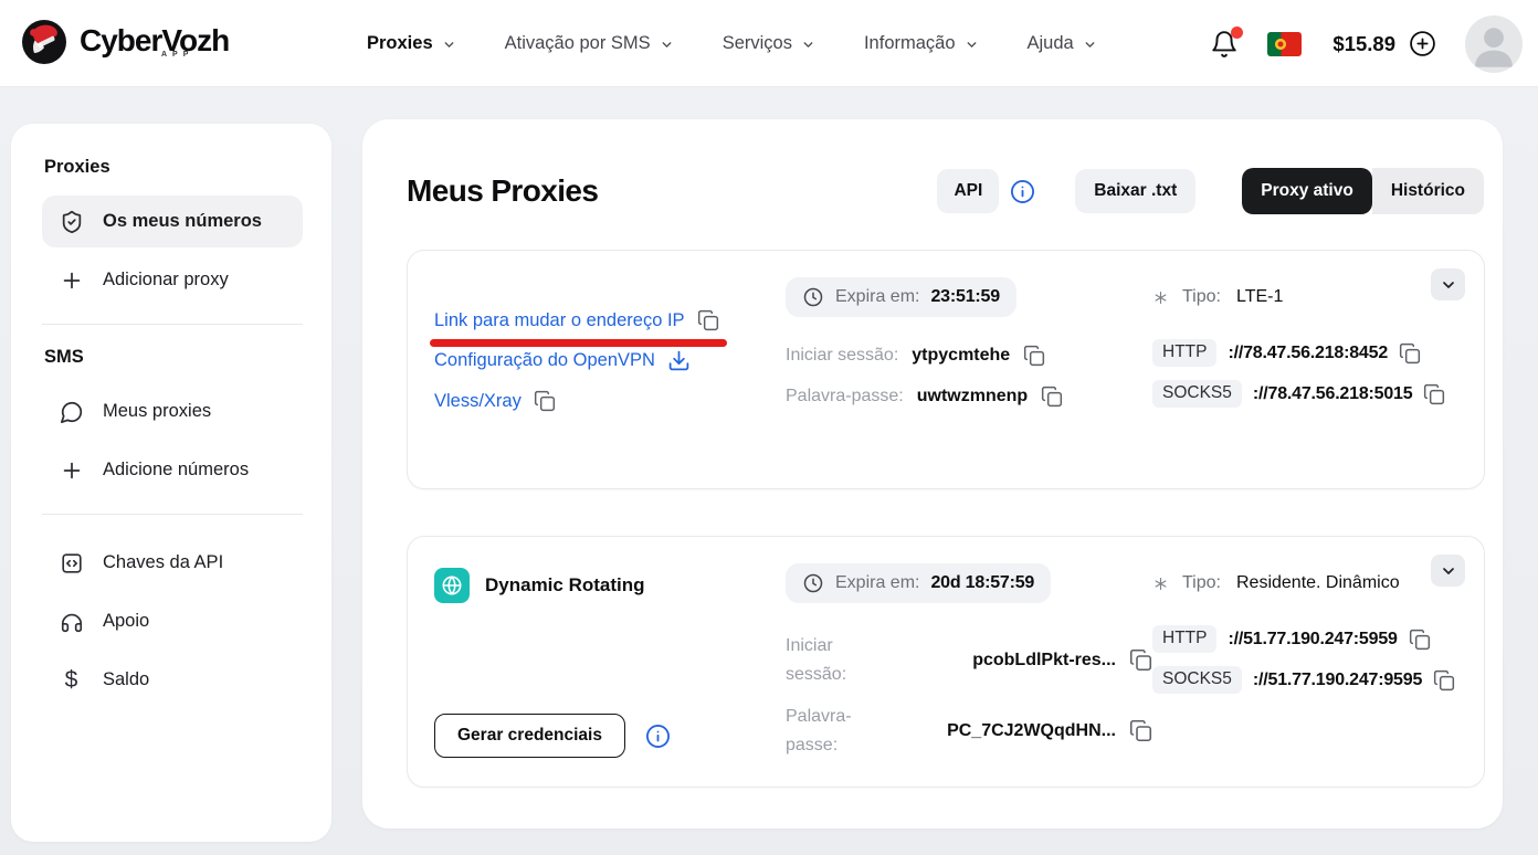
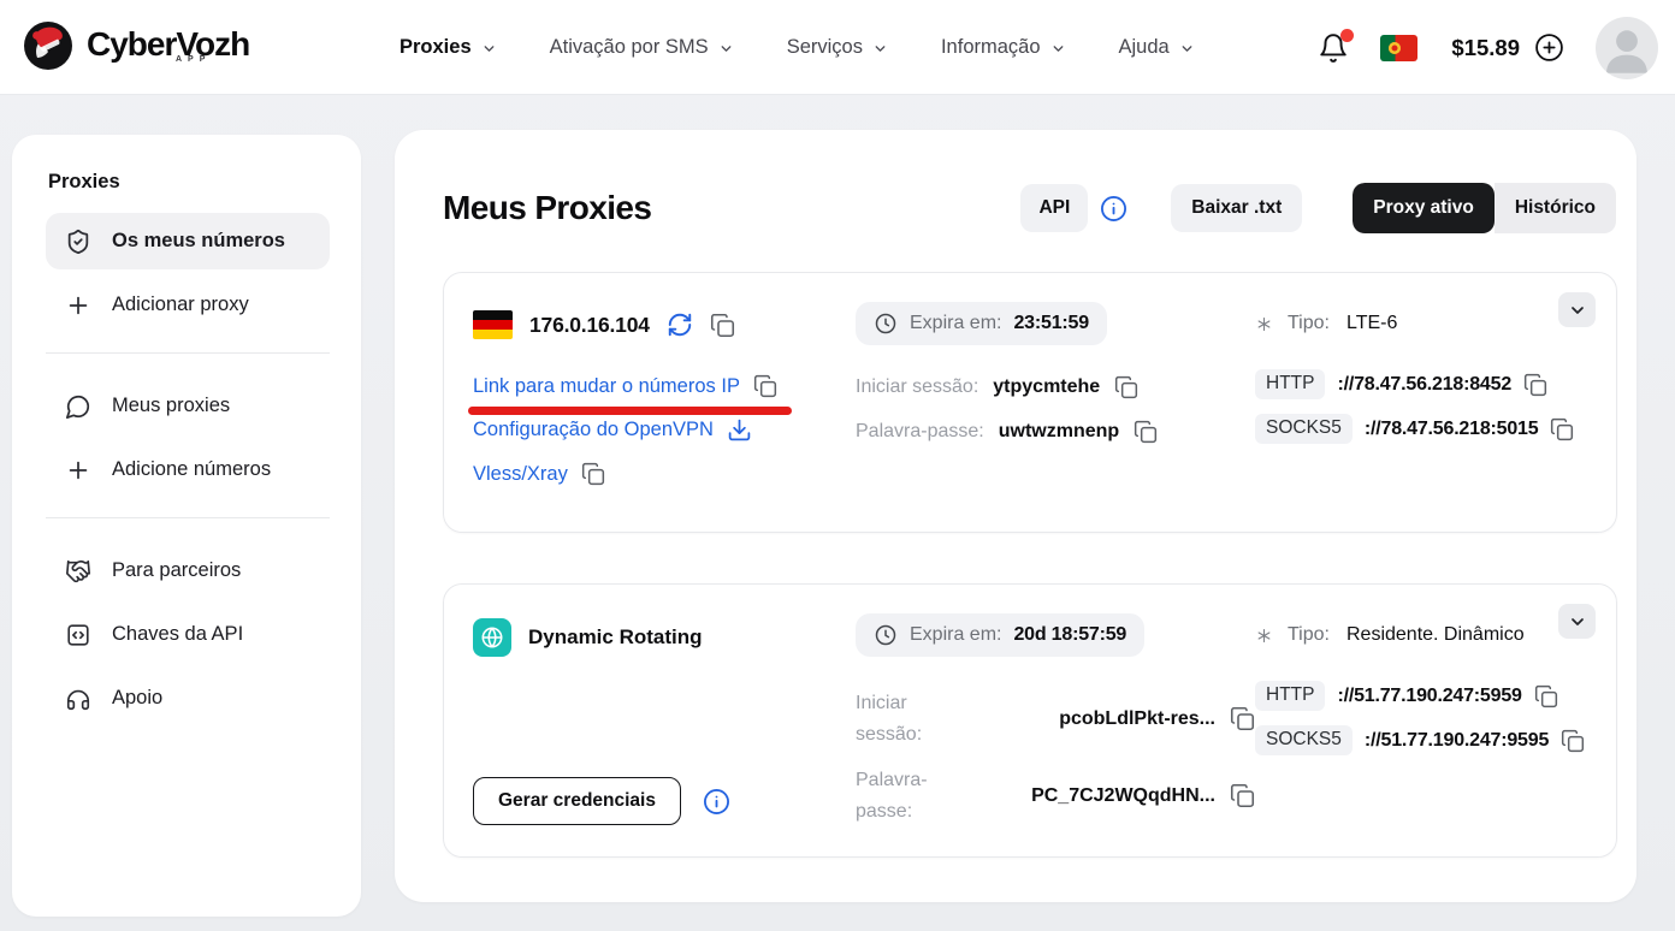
  CyberVozh
  Proxies
  Ativação por SMS
  Serviços
  Informação
  Ajuda
  $15.89
  Proxies
  Os meus números
  Adicionar proxy
- SMS
  Meus proxies
  Adicione números
+ Para parceiros
  Chaves da API
  Apoio
- $
- Saldo
  Meus Proxies
  API
  Baixar .txt
  Proxy ativo
  Histórico
+ 176.0.16.104
- Link para mudar o endereço IP
+ Link para mudar o números IP
  Configuração do OpenVPN
  Vless/Xray
  Expira em:
  23:51:59
  Iniciar sessão:
  ytpycmtehe
  Palavra-passe:
  uwtwzmnenp
  Tipo:
- LTE-1
+ LTE-6
  HTTP
  ://78.47.56.218:8452
  SOCKS5
  ://78.47.56.218:5015
  Dynamic Rotating
  Gerar credenciais
  Expira em:
  20d 18:57:59
  Iniciar sessão:
  pcobLdlPkt-res...
  Palavra-passe:
  PC_7CJ2WQqdHN...
  Tipo:
  Residente. Dinâmico
  HTTP
  ://51.77.190.247:5959
  SOCKS5
  ://51.77.190.247:9595
